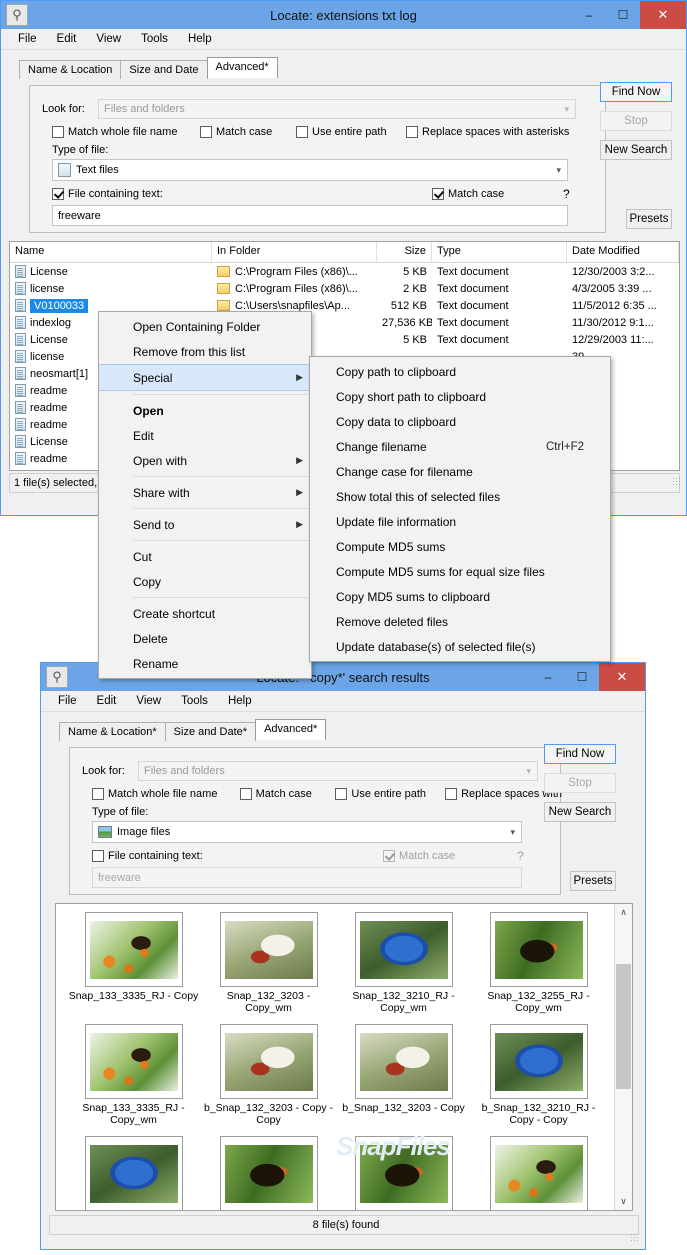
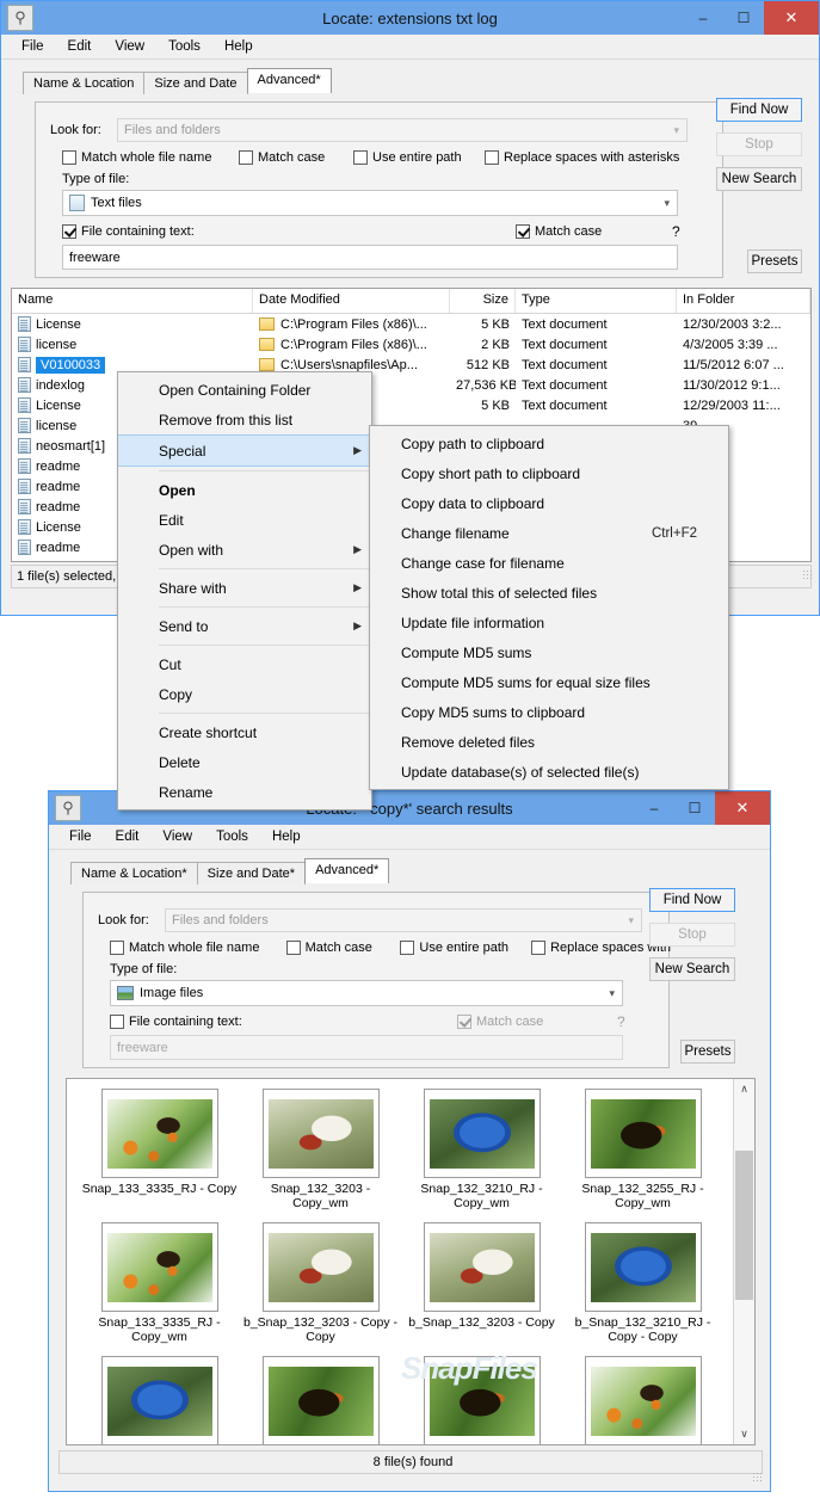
  ⚲
  Locate: extensions txt log
  –
  ☐
  ✕
  File
  Edit
  View
  Tools
  Help
  Name & Location
  Size and Date
  Advanced*
  Look for:
  Files and folders
  ▾
  Match whole file name
  Match case
  Use entire path
  Replace spaces with asterisks
  Type of file:
  Text files
  ▾
  File containing text:
  Match case
  ?
  freeware
  Find Now
  Stop
  New Search
  Presets
  Name
- In Folder
+ Date Modified
  Size
  Type
- Date Modified
+ In Folder
  License
  C:\Program Files (x86)\...
  5 KB
  Text document
  12/30/2003 3:2...
  license
  C:\Program Files (x86)\...
  2 KB
  Text document
  4/3/2005 3:39 ...
  V0100033
  C:\Users\snapfiles\Ap...
  512 KB
  Text document
- 11/5/2012 6:35 ...
+ 11/5/2012 6:07 ...
  indexlog
  27,536 KB
  Text document
  11/30/2012 9:1...
  License
  5 KB
  Text document
  12/29/2003 11:...
  license
  neosmart[1]
  readme
  readme
  readme
  License
  readme
  1 file(s) selected,
  Open Containing Folder
  Remove from this list
  Special
  ▶
  Open
  Edit
  Open with
  ▶
  Share with
  ▶
  Send to
  ▶
  Cut
  Copy
  Create shortcut
  Delete
  Rename
  Copy path to clipboard
  Copy short path to clipboard
  Copy data to clipboard
  Change filename
  Ctrl+F2
  Change case for filename
  Show total this of selected files
  Update file information
  Compute MD5 sums
  Compute MD5 sums for equal size files
  Copy MD5 sums to clipboard
  Remove deleted files
  Update database(s) of selected file(s)
  ⚲
  –
  ☐
  ✕
  File
  Edit
  View
  Tools
  Help
  Name & Location*
  Size and Date*
  Advanced*
  Look for:
  Files and folders
  ▾
  Match whole file name
  Match case
  Use entire path
  Replace spaces with
  Type of file:
  Image files
  ▾
  File containing text:
  Match case
  ?
  freeware
  Find Now
  Stop
  New Search
  Presets
  Snap_133_3335_RJ - Copy
  Snap_132_3203 - Copy_wm
  Snap_132_3210_RJ - Copy_wm
  Snap_132_3255_RJ - Copy_wm
  Snap_133_3335_RJ - Copy_wm
  b_Snap_132_3203 - Copy - Copy
  b_Snap_132_3203 - Copy
  b_Snap_132_3210_RJ - Copy - Copy
  ∧
  ∨
  8 file(s) found
  SnapFiles
